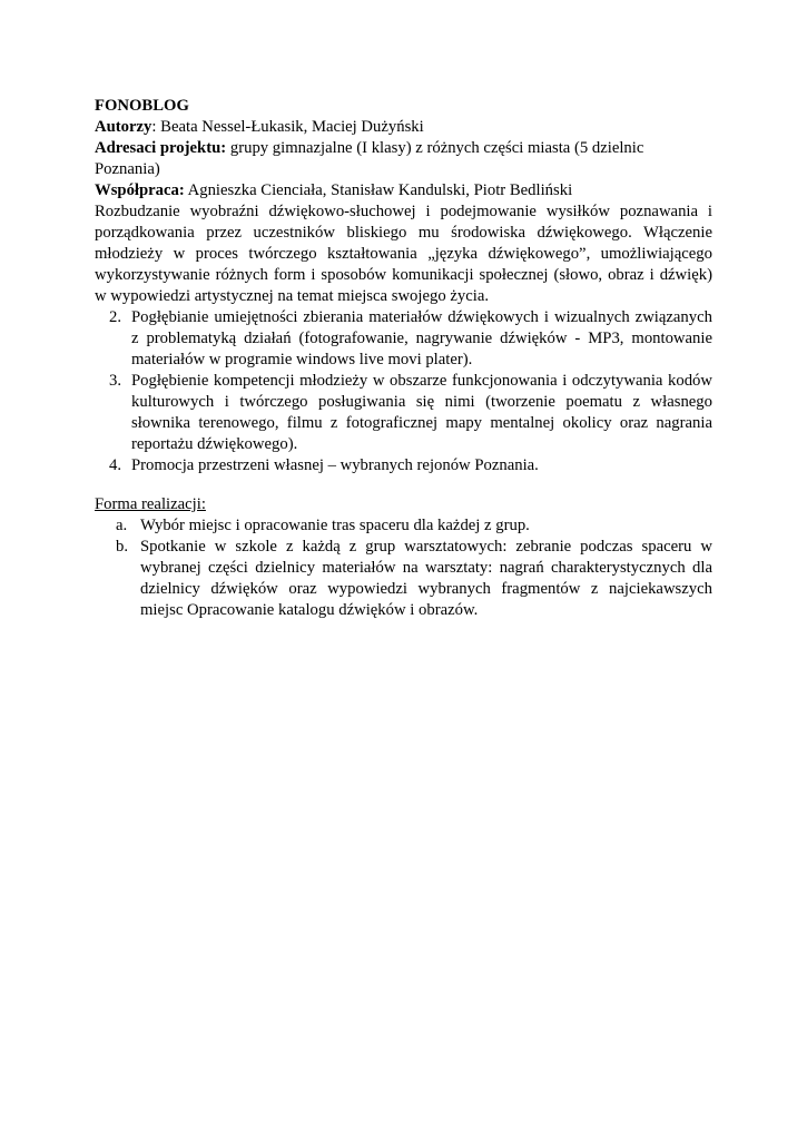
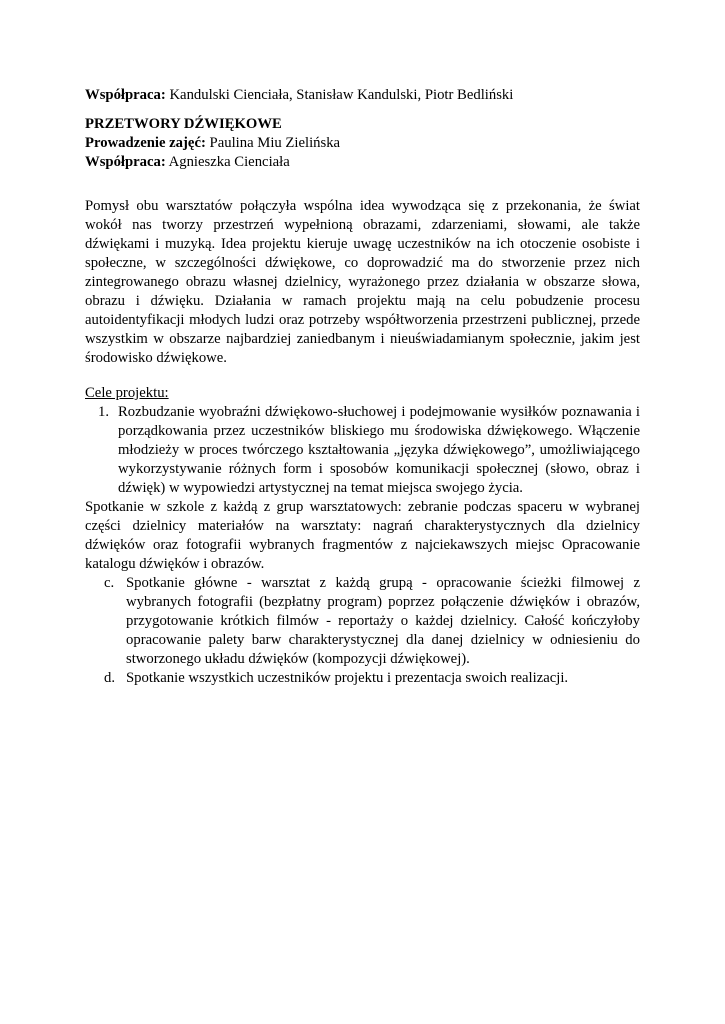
- FONOBLOG
- Autorzy: Beata Nessel-Łukasik, Maciej Dużyński
- Adresaci projektu: grupy gimnazjalne (I klasy) z różnych części miasta (5 dzielnic Poznania)
- Współpraca: Agnieszka Cienciała, Stanisław Kandulski, Piotr Bedliński
+ Współpraca: Kandulski Cienciała, Stanisław Kandulski, Piotr Bedliński
+ PRZETWORY DŹWIĘKOWE
+ Prowadzenie zajęć: Paulina Miu Zielińska
+ Współpraca: Agnieszka Cienciała
+ Pomysł obu warsztatów połączyła wspólna idea wywodząca się z przekonania, że świat wokół nas tworzy przestrzeń wypełnioną obrazami, zdarzeniami, słowami, ale także dźwiękami i muzyką. Idea projektu kieruje uwagę uczestników na ich otoczenie osobiste i społeczne, w szczególności dźwiękowe, co doprowadzić ma do stworzenie przez nich zintegrowanego obrazu własnej dzielnicy, wyrażonego przez działania w obszarze słowa, obrazu i dźwięku. Działania w ramach projektu mają na celu pobudzenie procesu autoidentyfikacji młodych ludzi oraz potrzeby współtworzenia przestrzeni publicznej, przede wszystkim w obszarze najbardziej zaniedbanym i nieuświadamianym społecznie, jakim jest środowisko dźwiękowe.
+ Cele projektu:
+ 1.
  Rozbudzanie wyobraźni dźwiękowo-słuchowej i podejmowanie wysiłków poznawania i porządkowania przez uczestników bliskiego mu środowiska dźwiękowego. Włączenie młodzieży w proces twórczego kształtowania „języka dźwiękowego”, umożliwiającego wykorzystywanie różnych form i sposobów komunikacji społecznej (słowo, obraz i dźwięk) w wypowiedzi artystycznej na temat miejsca swojego życia.
- 2.
- Pogłębianie umiejętności zbierania materiałów dźwiękowych i wizualnych związanych z problematyką działań (fotografowanie, nagrywanie dźwięków - MP3, montowanie materiałów w programie windows live movi plater).
- 3.
- Pogłębienie kompetencji młodzieży w obszarze funkcjonowania i odczytywania kodów kulturowych i twórczego posługiwania się nimi (tworzenie poematu z własnego słownika terenowego, filmu z fotograficznej mapy mentalnej okolicy oraz nagrania reportażu dźwiękowego).
- 4.
- Promocja przestrzeni własnej – wybranych rejonów Poznania.
- Forma realizacji:
- a.
- Wybór miejsc i opracowanie tras spaceru dla każdej z grup.
- b.
- Spotkanie w szkole z każdą z grup warsztatowych: zebranie podczas spaceru w wybranej części dzielnicy materiałów na warsztaty: nagrań charakterystycznych dla dzielnicy dźwięków oraz wypowiedzi wybranych fragmentów z najciekawszych miejsc Opracowanie katalogu dźwięków i obrazów.
+ Spotkanie w szkole z każdą z grup warsztatowych: zebranie podczas spaceru w wybranej części dzielnicy materiałów na warsztaty: nagrań charakterystycznych dla dzielnicy dźwięków oraz fotografii wybranych fragmentów z najciekawszych miejsc Opracowanie katalogu dźwięków i obrazów.
+ c.
+ Spotkanie główne - warsztat z każdą grupą - opracowanie ścieżki filmowej z wybranych fotografii (bezpłatny program) poprzez połączenie dźwięków i obrazów, przygotowanie krótkich filmów - reportaży o każdej dzielnicy. Całość kończyłoby opracowanie palety barw charakterystycznej dla danej dzielnicy w odniesieniu do stworzonego układu dźwięków (kompozycji dźwiękowej).
+ d.
+ Spotkanie wszystkich uczestników projektu i prezentacja swoich realizacji.
